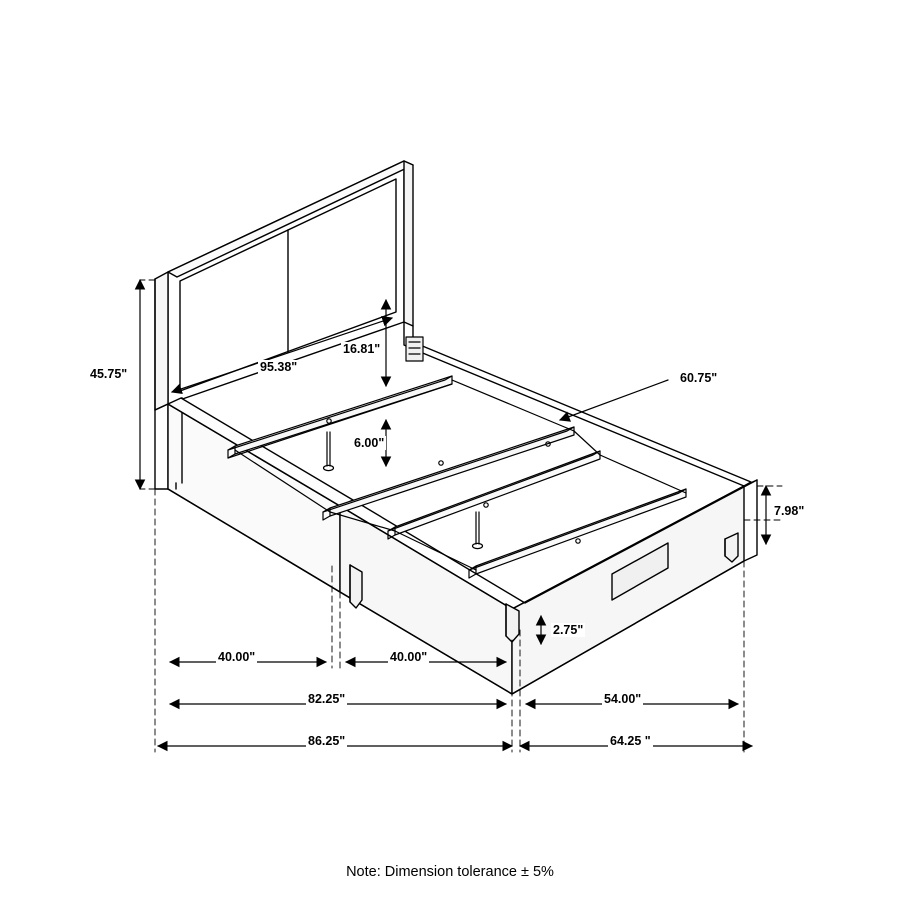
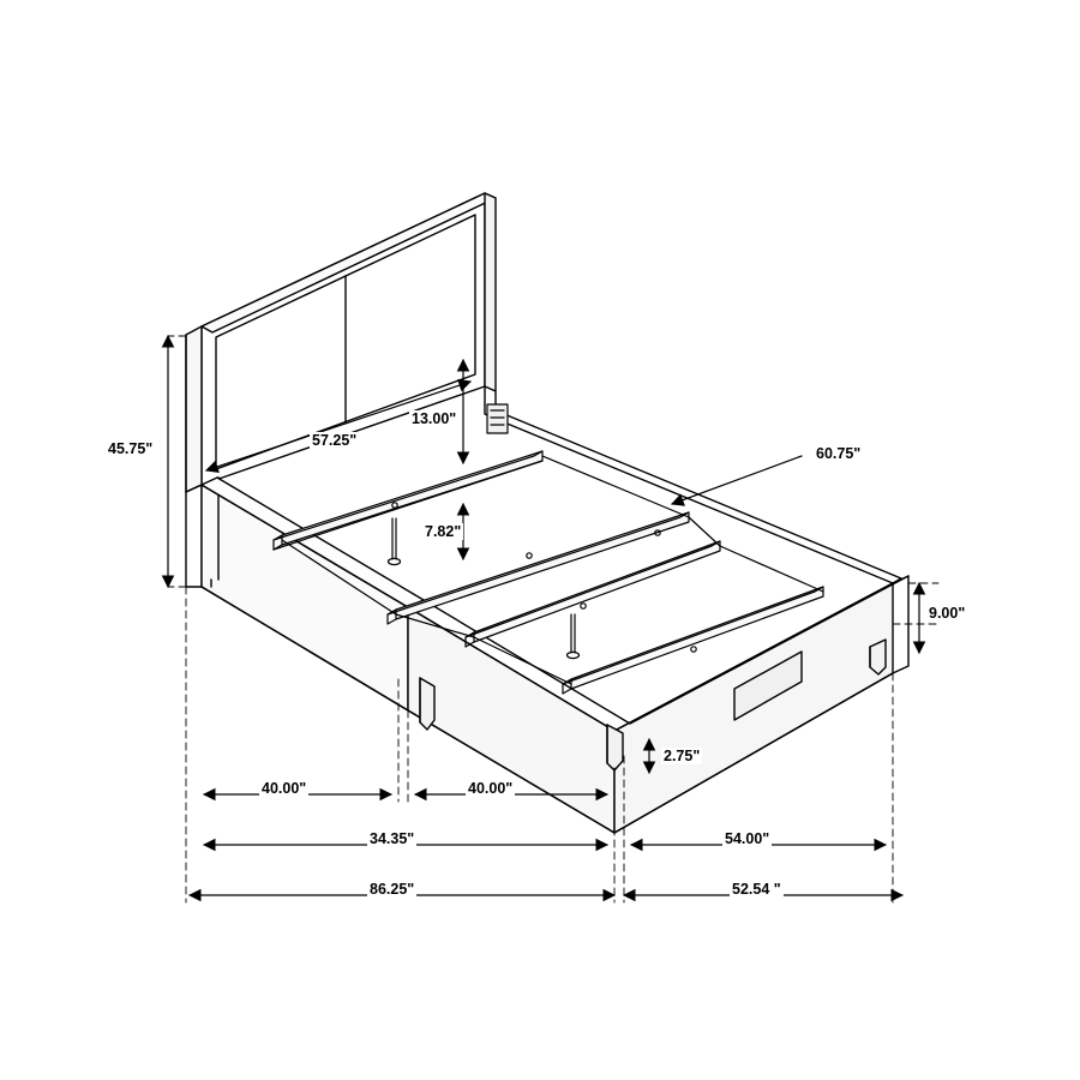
  45.75"
- 95.38"
+ 57.25"
- 16.81"
+ 13.00"
- 6.00"
+ 7.82"
  60.75"
- 7.98"
+ 9.00"
  2.75"
  40.00"
  40.00"
- 82.25"
+ 34.35"
  54.00"
  86.25"
- 64.25 "
+ 52.54 "
- Note: Dimension tolerance ± 5%
